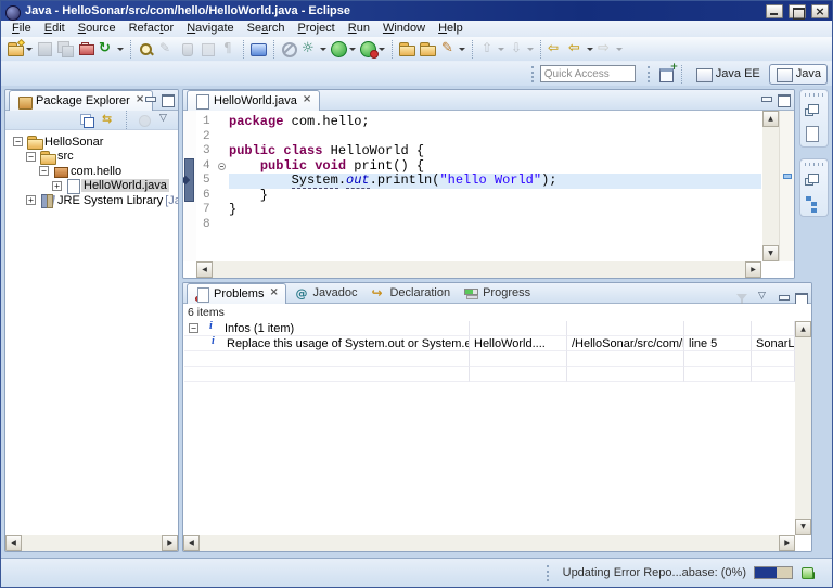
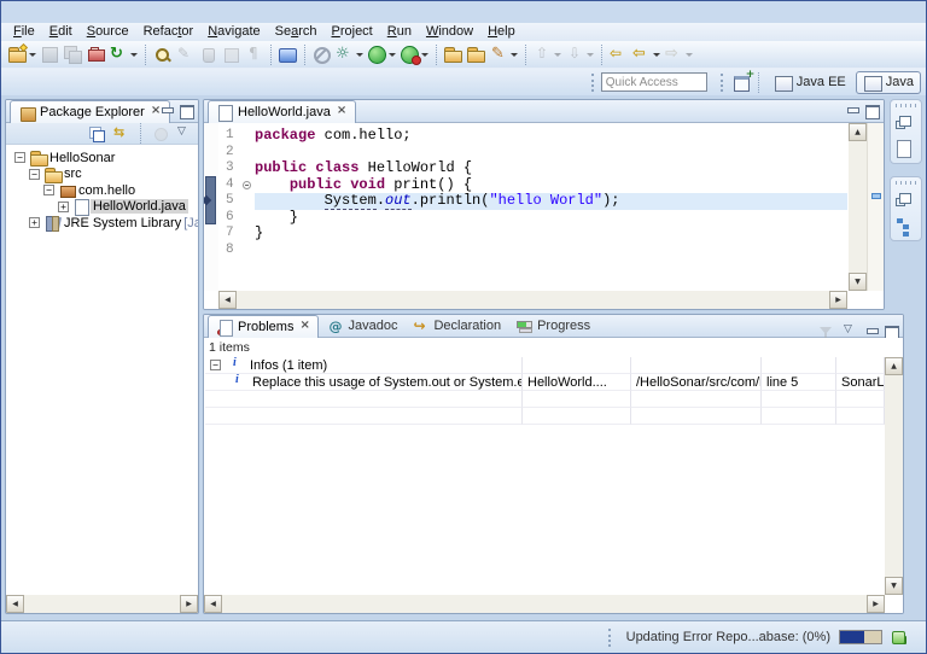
- Java - HelloSonar/src/com/hello/HelloWorld.java - Eclipse
  File
  Edit
  Source
  Refactor
  Navigate
  Search
  Project
  Run
  Window
  Help
  Quick Access
  Java EE
  Java
  Package Explorer
  −
  HelloSonar
  −
  src
  −
  com.hello
  +
  HelloWorld.java
  +
  JRE System Library
  HelloWorld.java
  1
  package com.hello;
  2
  3
  public class HelloWorld {
  4
  public void print() {
  5
  System.out.println("hello World");
  6
  }
  7
  }
  8
  Problems
  Javadoc
  Declaration
  Progress
- 6 items
+ 1 items
  −
  Infos (1 item)
  Replace this usage of System.out or System.e
  HelloWorld....
  /HelloSonar/src/com/
  line 5
  SonarL
  Updating Error Repo...abase: (0%)
